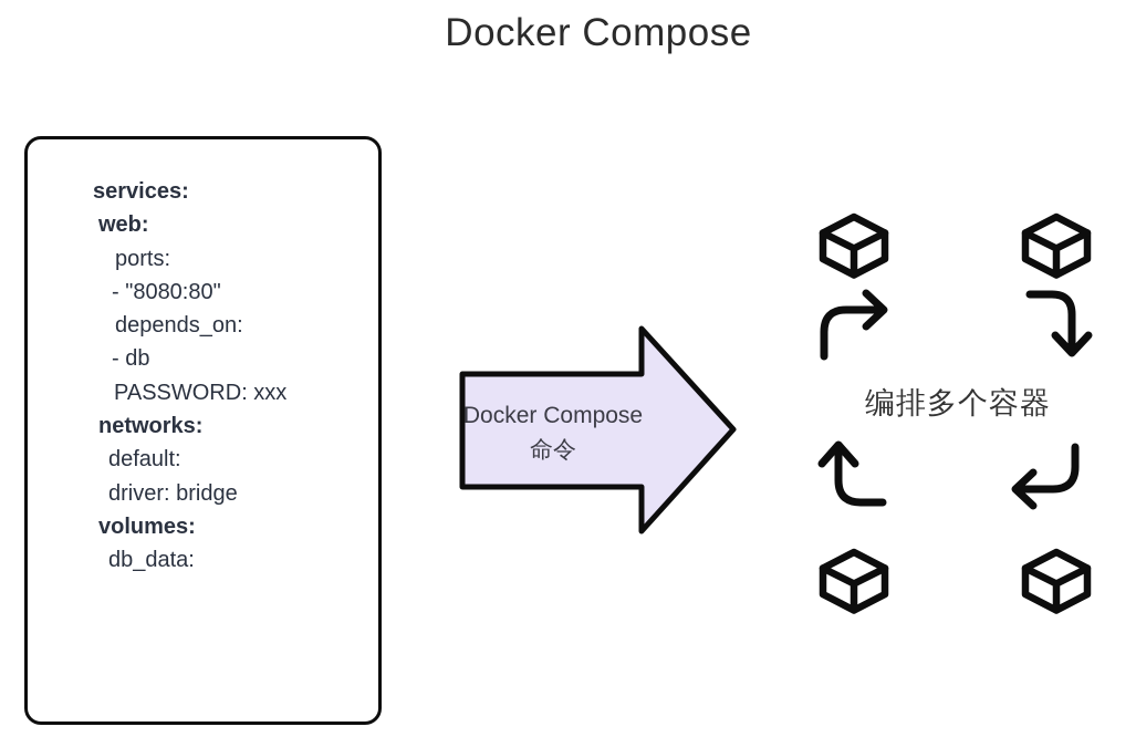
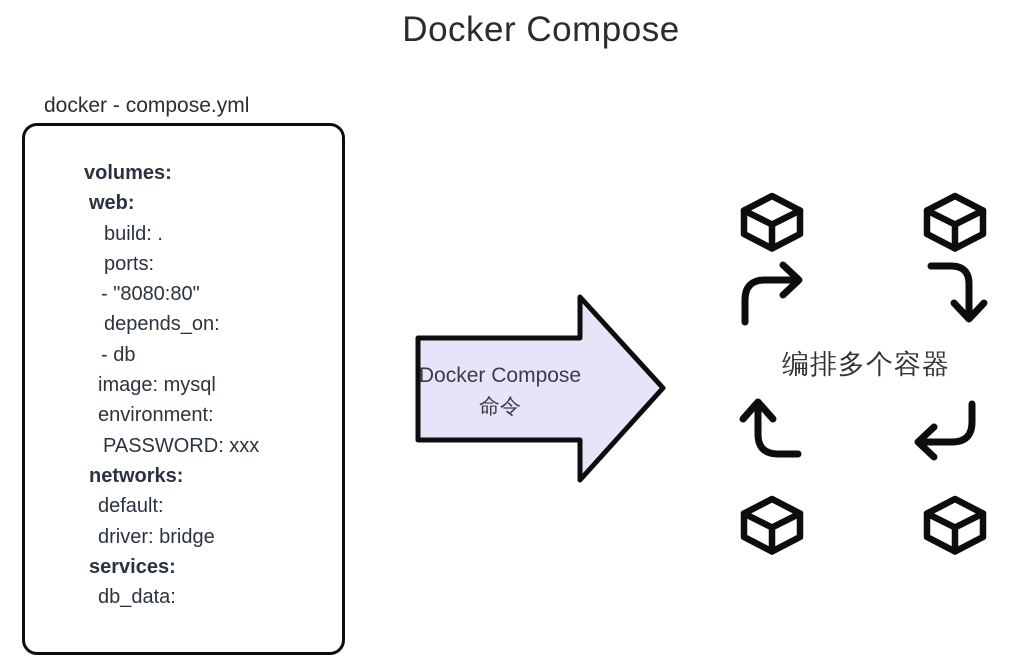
  Docker Compose
+ docker - compose.yml
- services:
+ volumes:
  web:
+ build: .
  ports:
  - "8080:80"
  depends_on:
  - db
+ image: mysql
+ environment:
  PASSWORD: xxx
  networks:
  default:
  driver: bridge
- volumes:
+ services:
  db_data:
  Docker Compose
  命令
  编排多个容器
